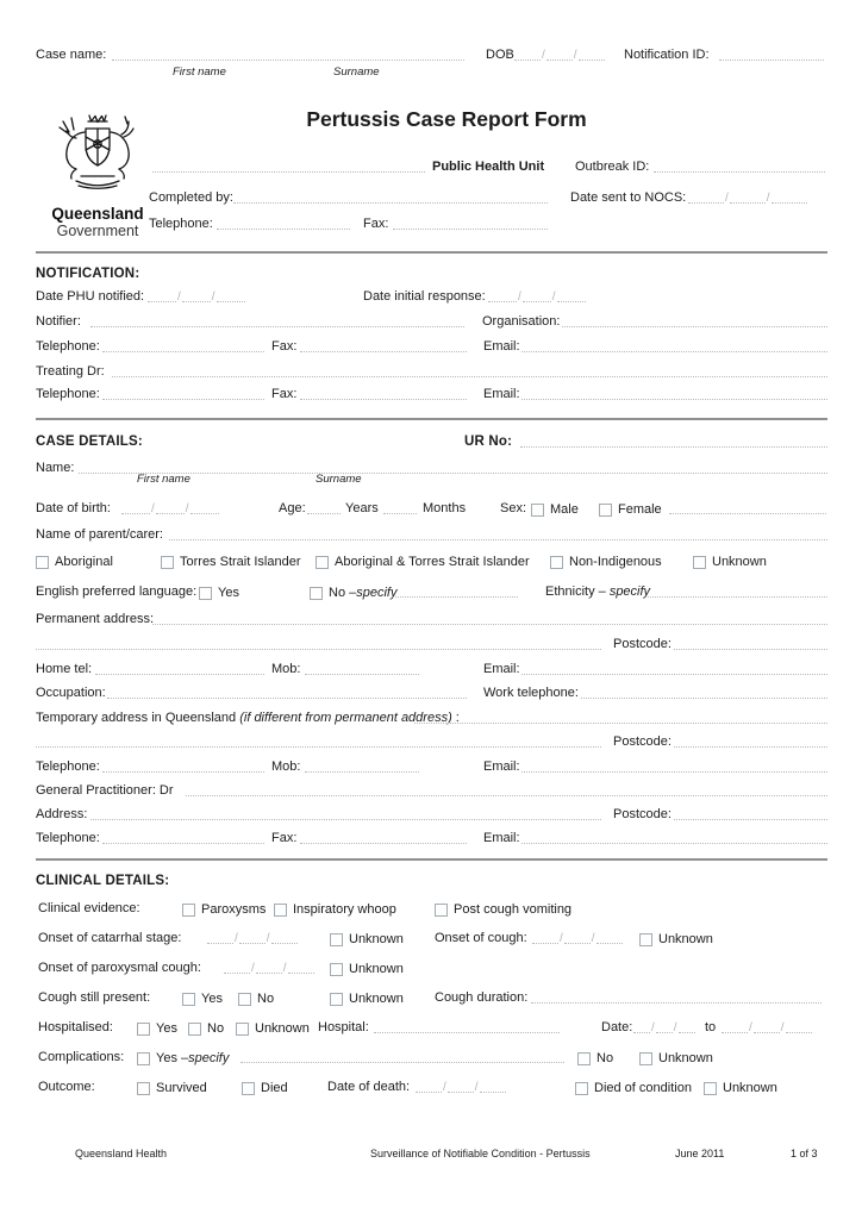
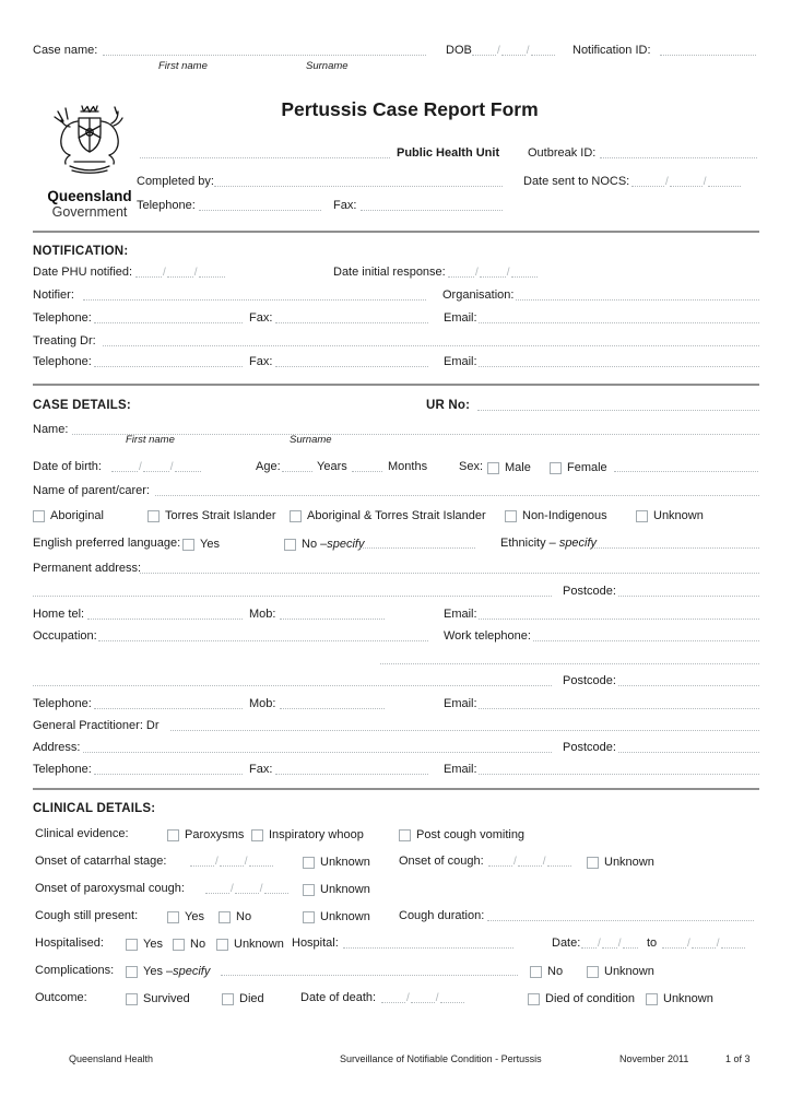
  Case name:
  DOB
  /
  /
  Notification ID:
  First name
  Surname
  Queensland
  Government
  Pertussis Case Report Form
  Public Health Unit
  Outbreak ID:
  Completed by:
  Date sent to NOCS:
  /
  /
  Telephone:
  Fax:
  NOTIFICATION:
  Date PHU notified:
  /
  /
  Date initial response:
  /
  /
  Notifier:
  Organisation:
  Telephone:
  Fax:
  Email:
  Treating Dr:
  Telephone:
  Fax:
  Email:
  CASE DETAILS:
  UR No:
  Name:
  First name
  Surname
  Date of birth:
  /
  /
  Age:
  Years
  Months
  Sex:
  Male
  Female
  Name of parent/carer:
  Aboriginal
  Torres Strait Islander
  Aboriginal & Torres Strait Islander
  Non-Indigenous
  Unknown
  English preferred language:
  Yes
  No –
  specify
  Ethnicity – specify
  Permanent address:
  Postcode:
  Home tel:
  Mob:
  Email:
  Occupation:
  Work telephone:
- Temporary address in Queensland (if different from permanent address) :
  Postcode:
  Telephone:
  Mob:
  Email:
  General Practitioner: Dr
  Address:
  Postcode:
  Telephone:
  Fax:
  Email:
  CLINICAL DETAILS:
  Clinical evidence:
  Paroxysms
  Inspiratory whoop
  Post cough vomiting
  Onset of catarrhal stage:
  /
  /
  Unknown
  Onset of cough:
  /
  /
  Unknown
  Onset of paroxysmal cough:
  /
  /
  Unknown
  Cough still present:
  Yes
  No
  Unknown
  Cough duration:
  Hospitalised:
  Yes
  No
  Unknown
  Hospital:
  Date:
  /
  /
  to
  /
  /
  Complications:
  Yes –
  specify
  No
  Unknown
  Outcome:
  Survived
  Died
  Date of death:
  /
  /
  Died of condition
  Unknown
  Queensland Health
  Surveillance of Notifiable Condition - Pertussis
- June 2011
+ November 2011
  1 of 3
